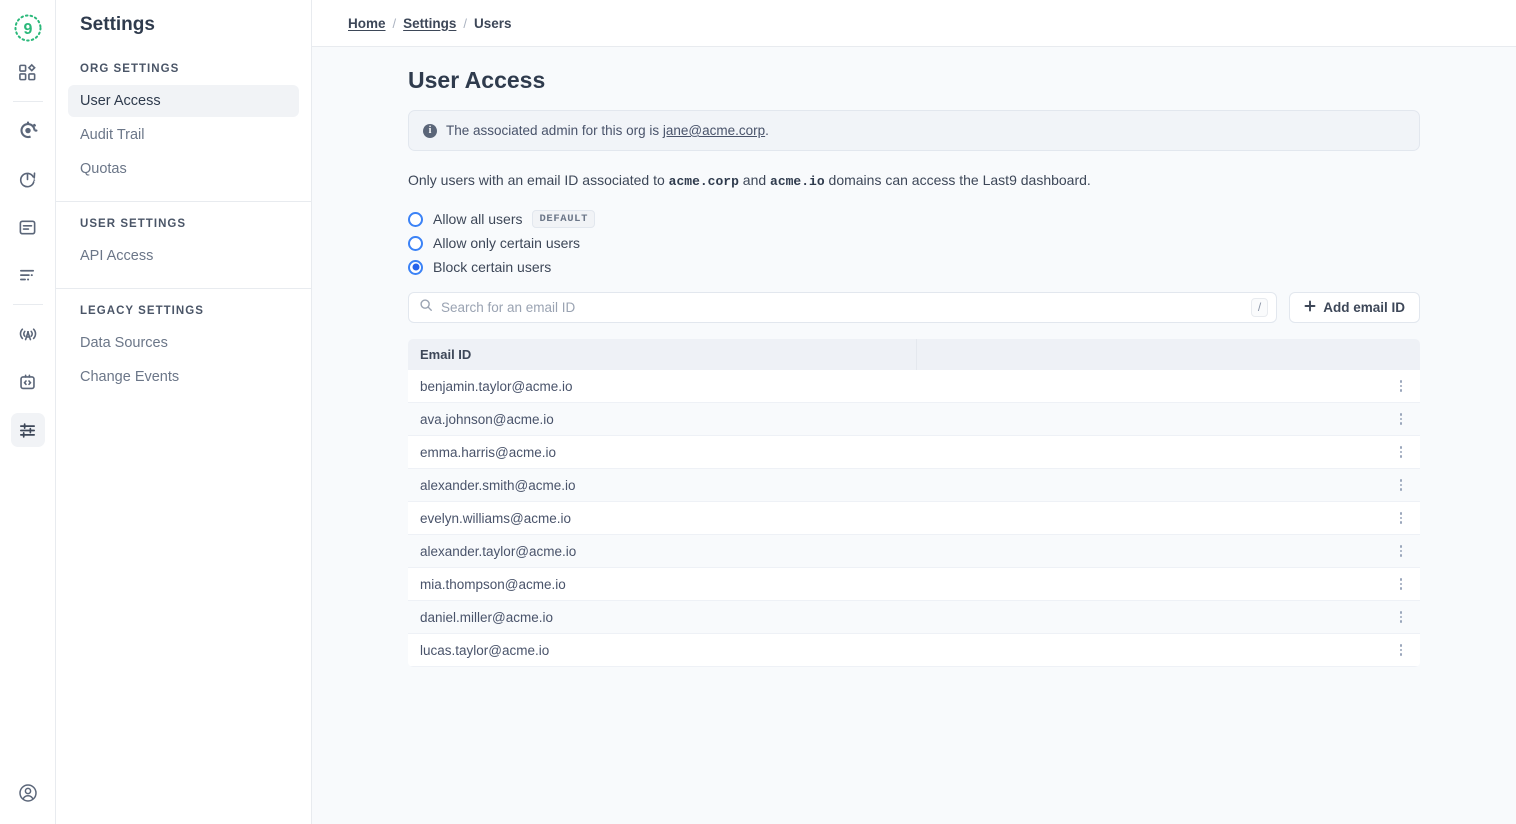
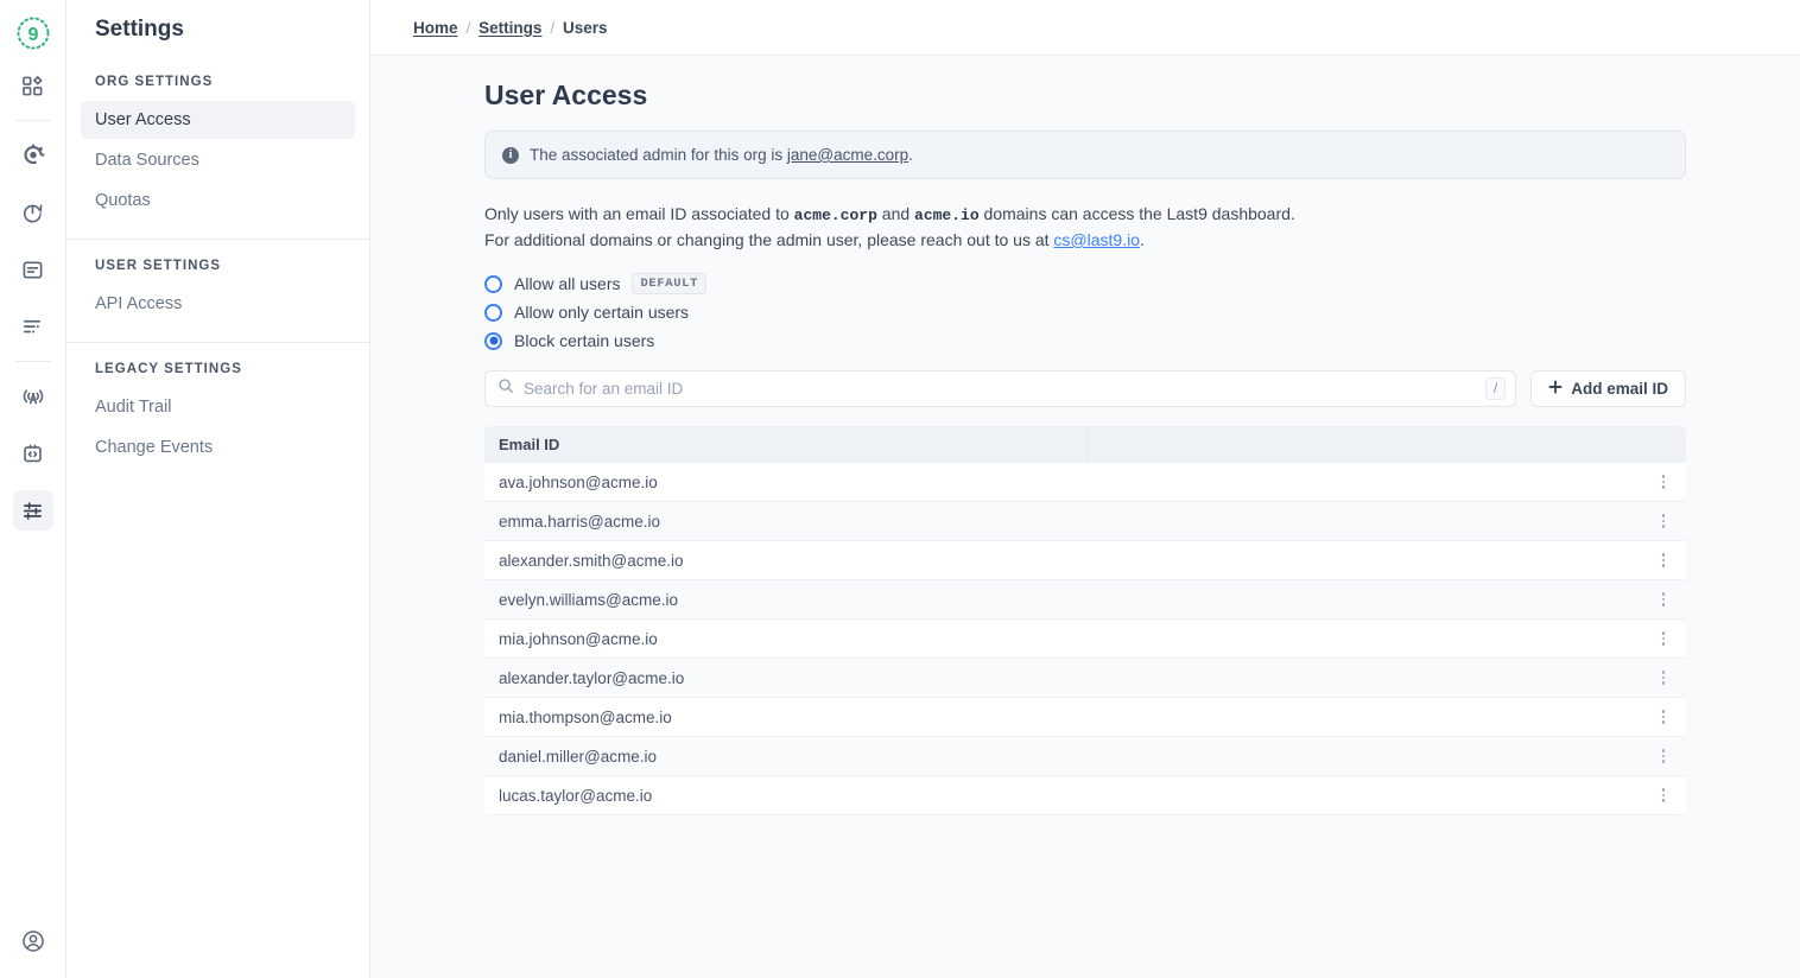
  9
  Settings
  ORG SETTINGS
  User Access
- Audit Trail
+ Data Sources
  Quotas
  USER SETTINGS
  API Access
  LEGACY SETTINGS
- Data Sources
+ Audit Trail
  Change Events
  Home
  /
  Settings
  /
  Users
  User Access
  i
  The associated admin for this org is jane@acme.corp.
  Only users with an email ID associated to acme.corp and acme.io domains can access the Last9 dashboard.
+ For additional domains or changing the admin user, please reach out to us at cs@last9.io.
  Allow all users
  DEFAULT
  Allow only certain users
  Block certain users
  Search for an email ID
  /
  Add email ID
  Email ID
- benjamin.taylor@acme.io
  ava.johnson@acme.io
  emma.harris@acme.io
  alexander.smith@acme.io
  evelyn.williams@acme.io
+ mia.johnson@acme.io
  alexander.taylor@acme.io
  mia.thompson@acme.io
  daniel.miller@acme.io
  lucas.taylor@acme.io
